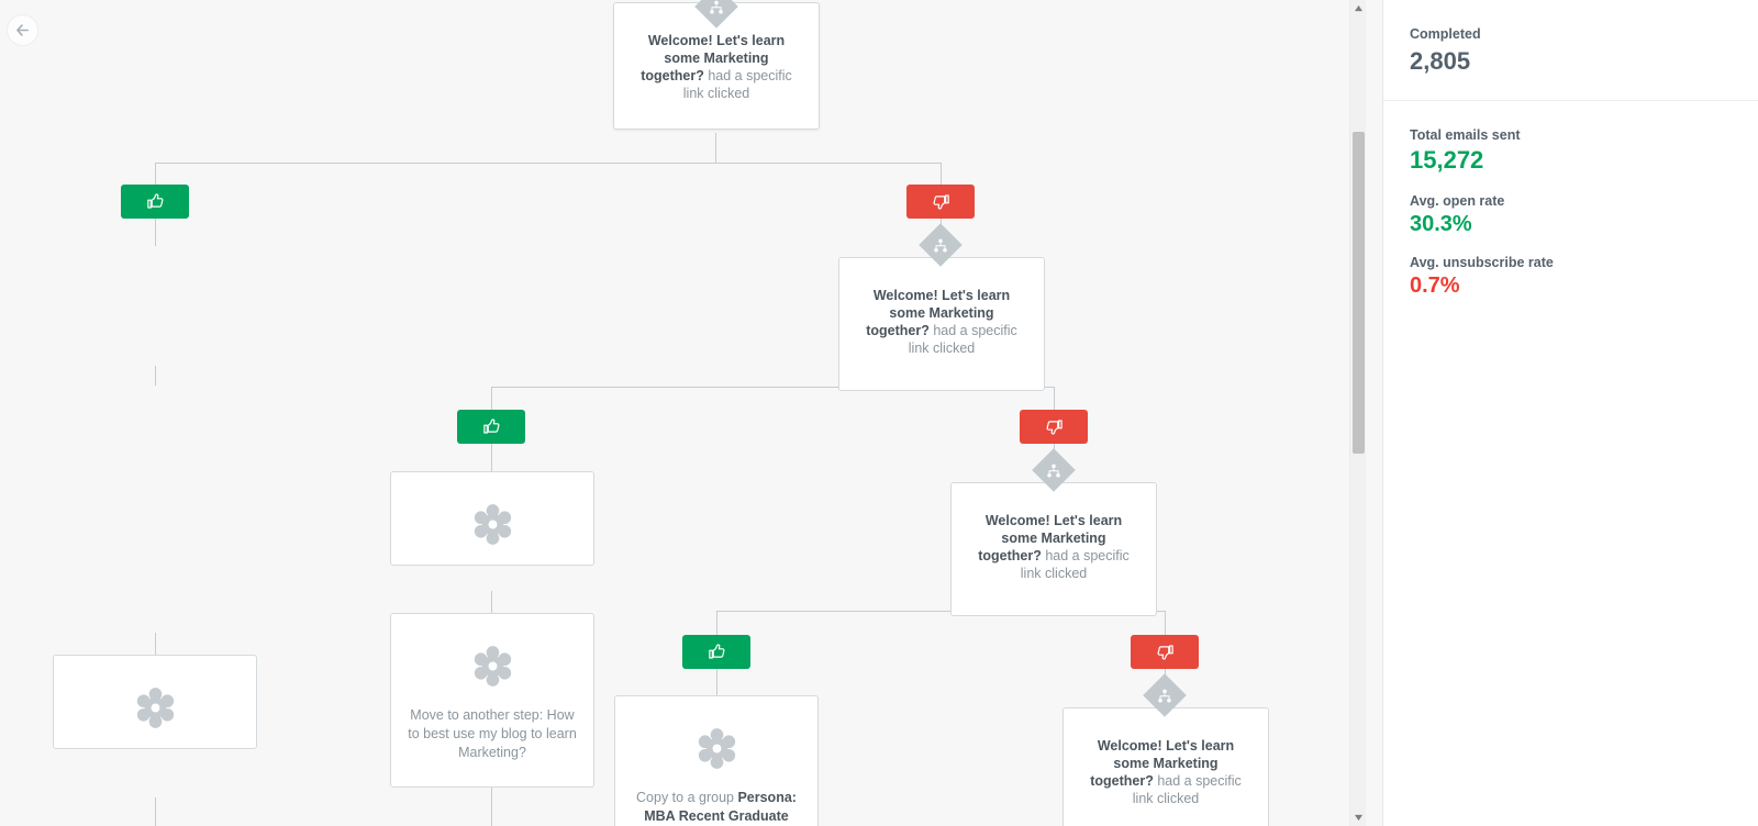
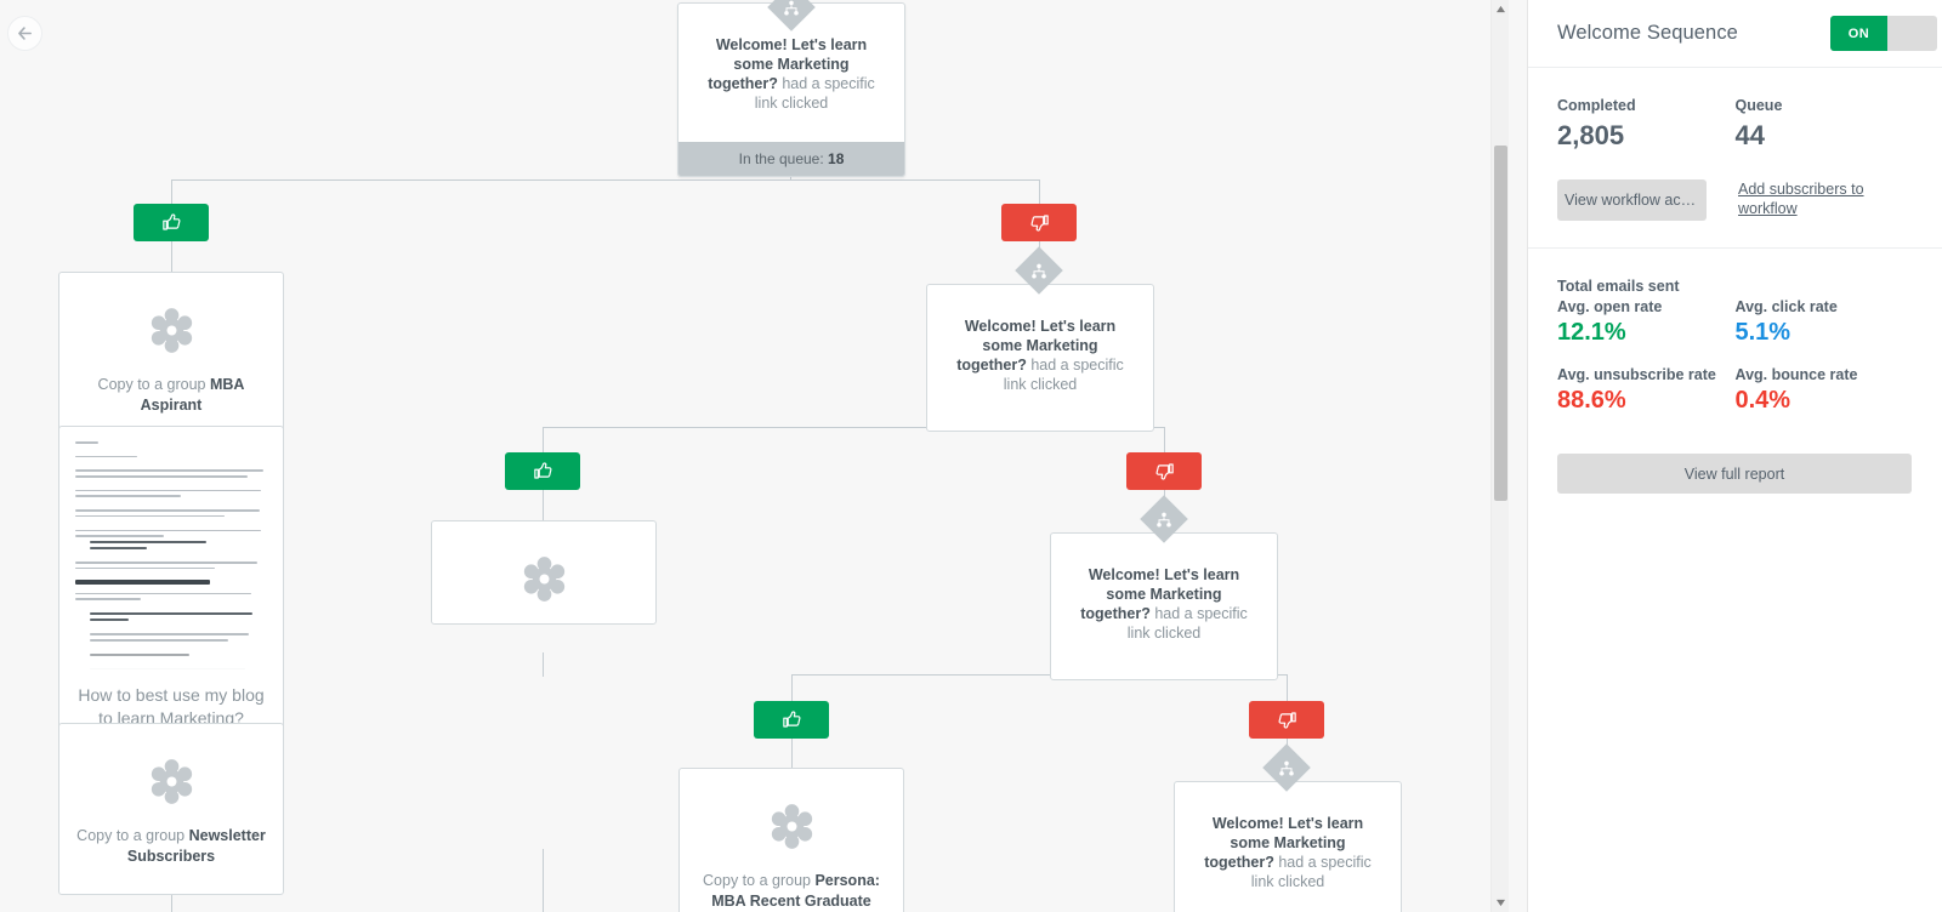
  Welcome! Let's learn some Marketing together? had a specific link clicked
+ In the queue: 18
+ Copy to a group MBA Aspirant
+ How to best use my blog to learn Marketing?
+ Copy to a group Newsletter Subscribers
  Welcome! Let's learn some Marketing together? had a specific link clicked
- Move to another step: How to best use my blog to learn Marketing?
  Welcome! Let's learn some Marketing together? had a specific link clicked
  Copy to a group Persona: MBA Recent Graduate
  Welcome! Let's learn some Marketing together? had a specific link clicked
+ Welcome Sequence
+ ON
  Completed
  2,805
+ Queue
+ 44
+ View workflow acti...
+ Add subscribers to workflow
  Total emails sent
- 15,272
  Avg. open rate
- 30.3%
+ 12.1%
+ Avg. click rate
+ 5.1%
  Avg. unsubscribe rate
- 0.7%
+ 88.6%
+ Avg. bounce rate
+ 0.4%
+ View full report
